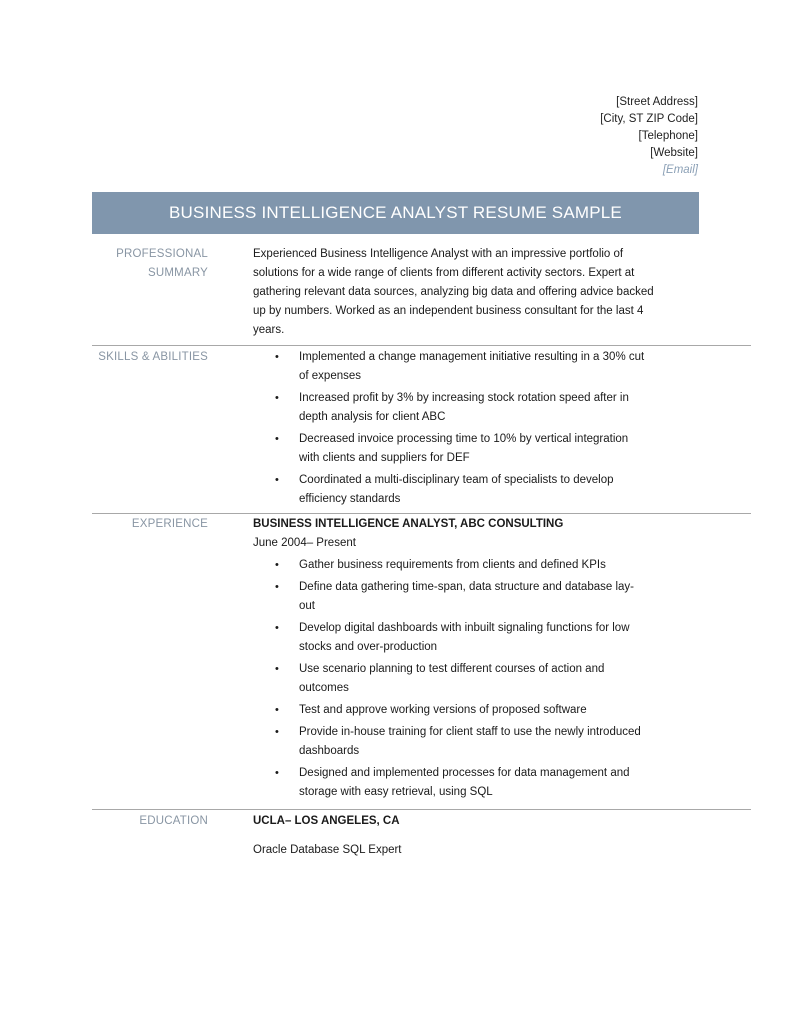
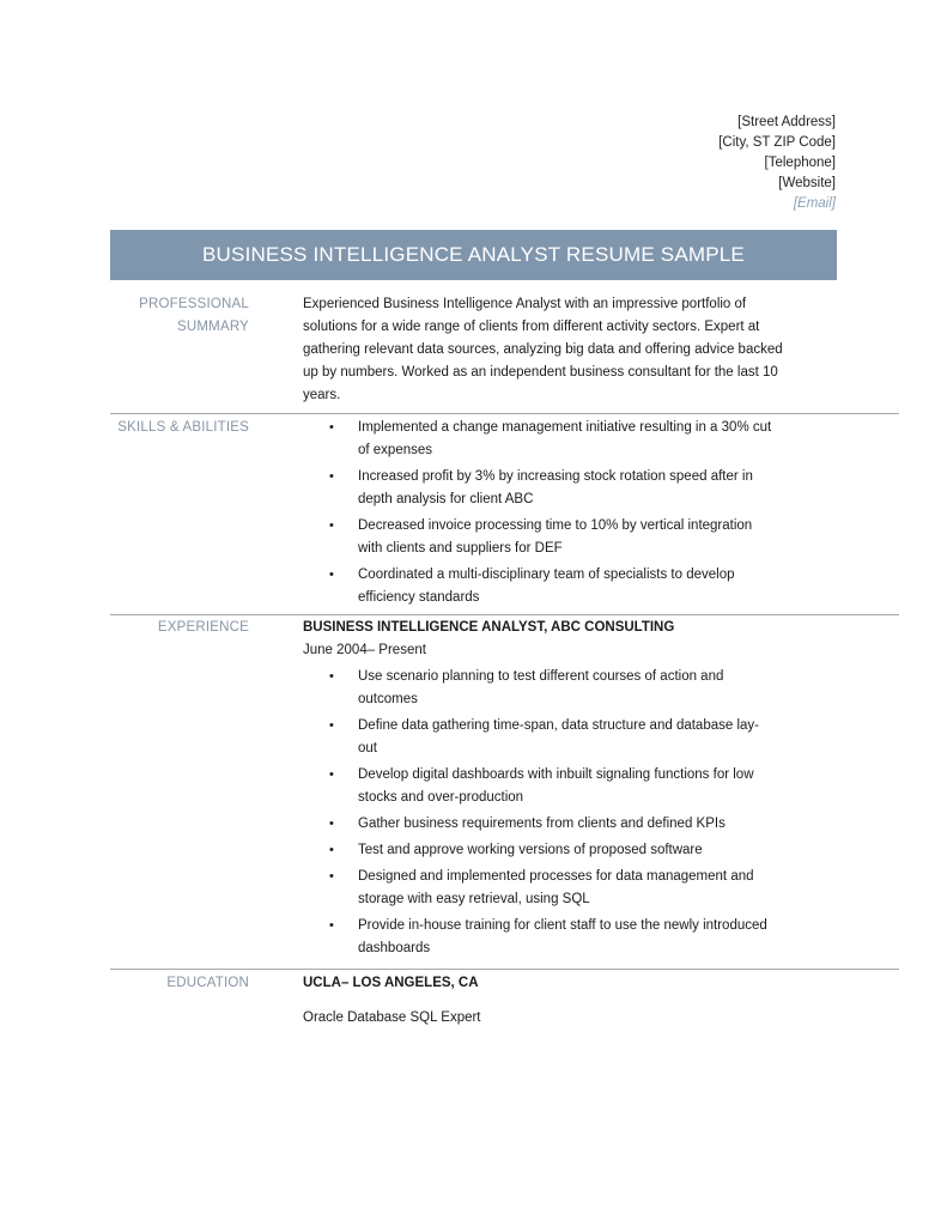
  [Street Address]
  [City, ST ZIP Code]
  [Telephone]
  [Website]
  [Email]
  BUSINESS INTELLIGENCE ANALYST RESUME SAMPLE
  PROFESSIONAL
  SUMMARY
- Experienced Business Intelligence Analyst with an impressive portfolio of solutions for a wide range of clients from different activity sectors. Expert at gathering relevant data sources, analyzing big data and offering advice backed up by numbers. Worked as an independent business consultant for the last 4 years.
+ Experienced Business Intelligence Analyst with an impressive portfolio of solutions for a wide range of clients from different activity sectors. Expert at gathering relevant data sources, analyzing big data and offering advice backed up by numbers. Worked as an independent business consultant for the last 10 years.
  SKILLS & ABILITIES
  •
  Implemented a change management initiative resulting in a 30% cut of expenses
  •
  Increased profit by 3% by increasing stock rotation speed after in depth analysis for client ABC
  •
  Decreased invoice processing time to 10% by vertical integration with clients and suppliers for DEF
  •
  Coordinated a multi-disciplinary team of specialists to develop efficiency standards
  EXPERIENCE
  BUSINESS INTELLIGENCE ANALYST, ABC CONSULTING
  June 2004– Present
  •
- Gather business requirements from clients and defined KPIs
+ Use scenario planning to test different courses of action and outcomes
  •
  Define data gathering time-span, data structure and database lay-out
  •
  Develop digital dashboards with inbuilt signaling functions for low stocks and over-production
  •
- Use scenario planning to test different courses of action and outcomes
+ Gather business requirements from clients and defined KPIs
  •
  Test and approve working versions of proposed software
  •
- Provide in-house training for client staff to use the newly introduced dashboards
+ Designed and implemented processes for data management and storage with easy retrieval, using SQL
  •
- Designed and implemented processes for data management and storage with easy retrieval, using SQL
+ Provide in-house training for client staff to use the newly introduced dashboards
  EDUCATION
  UCLA– LOS ANGELES, CA
  Oracle Database SQL Expert
